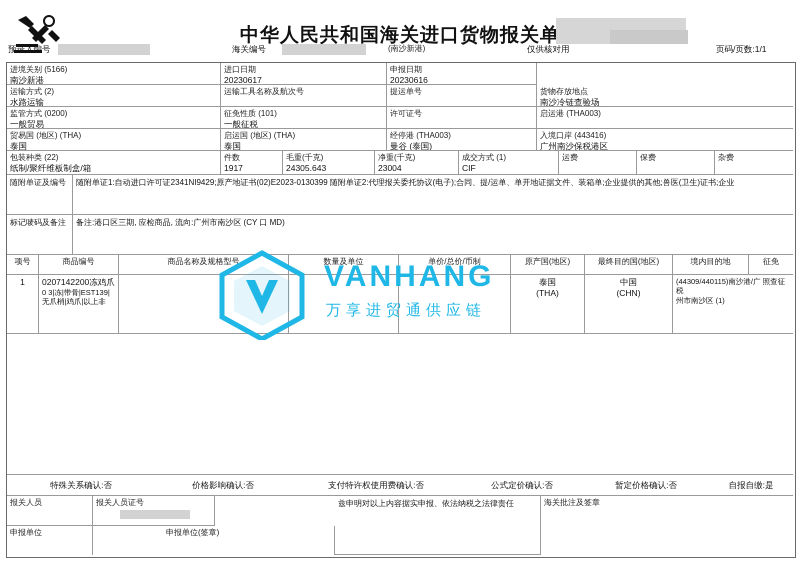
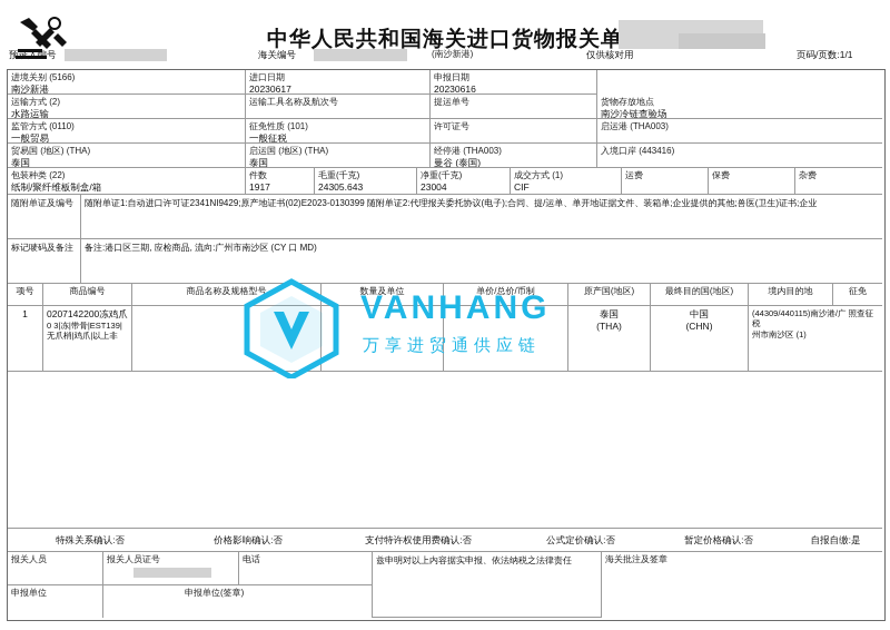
  中华人民共和国海关进口货物报关单
  预录入编号
  海关编号
  (南沙新港)
  仅供核对用
  页码/页数:1/1
  进境关别 (5166)
  南沙新港
  进口日期
  20230617
  申报日期
  20230616
  运输方式 (2)
  水路运输
  运输工具名称及航次号
  提运单号
  货物存放地点
  南沙冷链查验场
- 监管方式 (0200)
+ 监管方式 (0110)
  一般贸易
  征免性质 (101)
  一般征税
  许可证号
  启运港 (THA003)
  贸易国 (地区) (THA)
  泰国
  启运国 (地区) (THA)
  泰国
  经停港 (THA003)
  曼谷 (泰国)
  入境口岸 (443416)
- 广州南沙保税港区
  包装种类 (22)
  纸制/聚纤维板制盒/箱
  件数
  1917
  毛重(千克)
  24305.643
  净重(千克)
  23004
  成交方式 (1)
  CIF
  运费
  保费
  杂费
  随附单证及编号
  随附单证1:自动进口许可证2341NI9429;原产地证书(02)E2023-0130399 随附单证2:代理报关委托协议(电子);合同、提/运单、单开地证据文件、装箱单;企业提供的其他;兽医(卫生)证书;企业
  标记唛码及备注
  备注:港口区三期, 应检商品, 流向:广州市南沙区 (CY 口 MD)
  项号
  商品编号
  商品名称及规格型号
  数量及单位
  单价/总价/币制
  原产国(地区)
  最终目的国(地区)
  境内目的地
  征免
  1
  0207142200冻鸡爪
  0 3|冻|带骨|EST139|无爪梢|鸡爪|以上非
  泰国
  (THA)
  中国
  (CHN)
  (44309/440115)南沙港/广 照查征税
  州市南沙区 (1)
  特殊关系确认:否
  价格影响确认:否
  支付特许权使用费确认:否
  公式定价确认:否
  暂定价格确认:否
  自报自缴:是
  报关人员
  报关人员证号
+ 电话
  兹申明对以上内容据实申报、依法纳税之法律责任
  海关批注及签章
  申报单位
  申报单位(签章)
  VANHANG
  万享进贸通供应链
